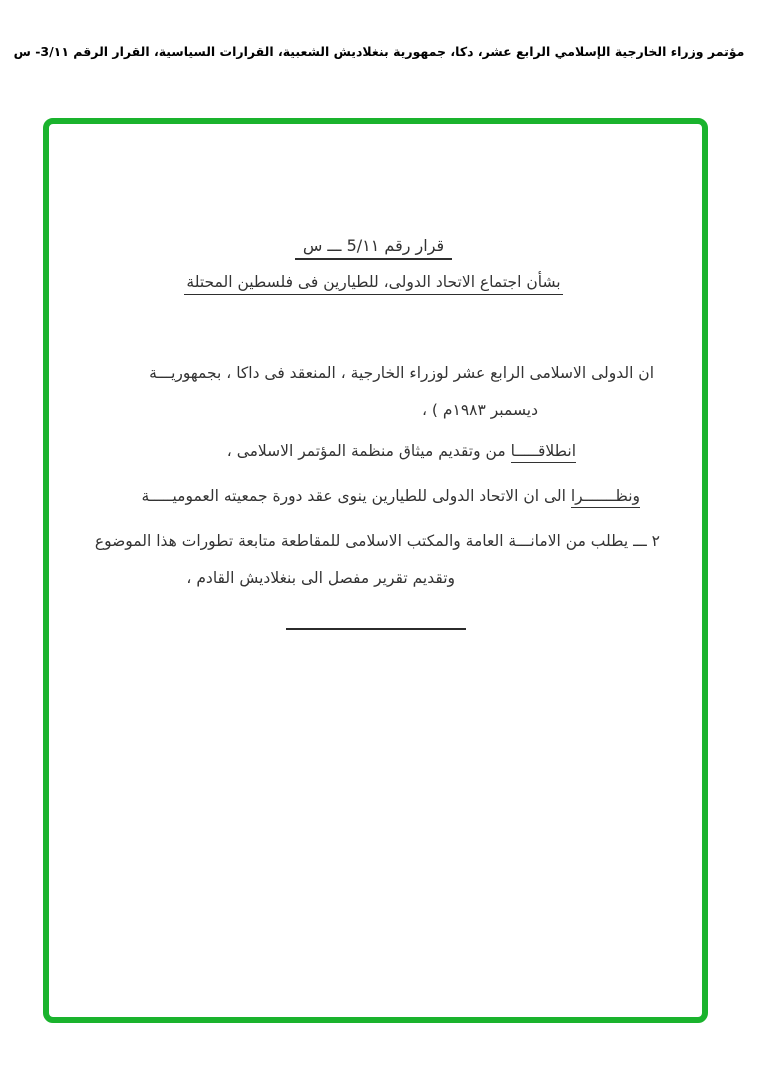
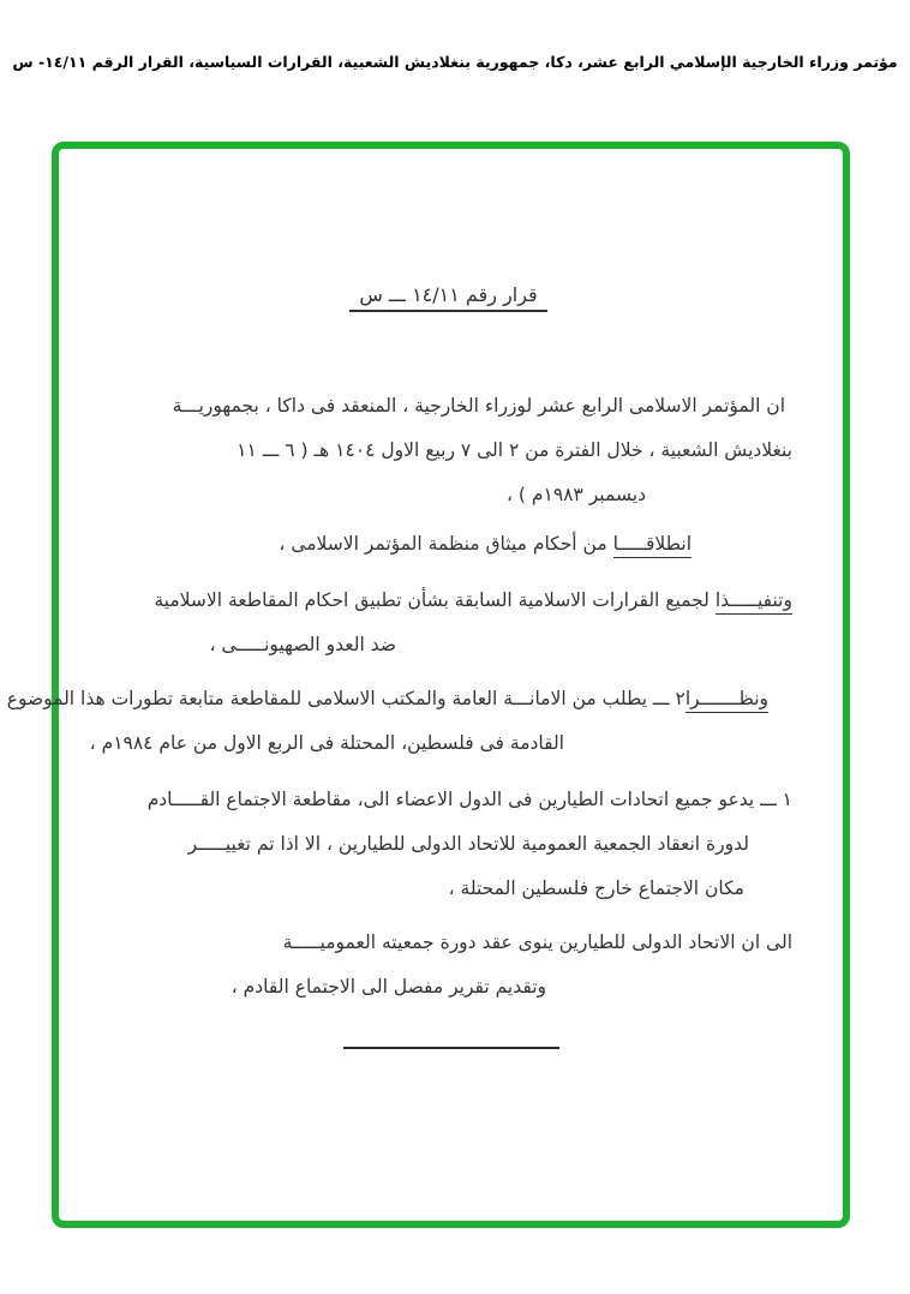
- مؤتمر وزراء الخارجية الإسلامي الرابع عشر، دكا، جمهورية بنغلاديش الشعبية، القرارات السياسية، القرار الرقم 3/١١- س
+ مؤتمر وزراء الخارجية الإسلامي الرابع عشر، دكا، جمهورية بنغلاديش الشعبية، القرارات السياسية، القرار الرقم ١٤/١١- س
- قرار رقم 5/١١ ـــ س
+ قرار رقم ١٤/١١ ـــ س
- بشأن اجتماع الاتحاد الدولى، للطيارين فى فلسطين المحتلة
- ان الدولى الاسلامى الرابع عشر لوزراء الخارجية ، المنعقد فى داكا ، بجمهوريـــة
+ ان المؤتمر الاسلامى الرابع عشر لوزراء الخارجية ، المنعقد فى داكا ، بجمهوريـــة
+ بنغلاديش الشعبية ، خلال الفترة من ٢ الى ٧ ربيع الاول ١٤٠٤ هـ ( ٦ ـــ ١١
  ديسمبر ١٩٨٣م ) ،
- انطلاقـــــا من وتقديم ميثاق منظمة المؤتمر الاسلامى ،
+ انطلاقـــــا من أحكام ميثاق منظمة المؤتمر الاسلامى ،
+ وتنفيـــــذا لجميع القرارات الاسلامية السابقة بشأن تطبيق احكام المقاطعة الاسلامية
+ ضد العدو الصهيونـــــى ،
- ونظـــــــرا الى ان الاتحاد الدولى للطيارين ينوى عقد دورة جمعيته العموميـــــة
+ ونظـــــــرا٢ ـــ يطلب من الامانـــة العامة والمكتب الاسلامى للمقاطعة متابعة تطورات هذا الموضوع
+ القادمة فى فلسطين، المحتلة فى الربع الاول من عام ١٩٨٤م ،
+ ١ ـــ يدعو جميع اتحادات الطيارين فى الدول الاعضاء الى، مقاطعة الاجتماع القـــــادم
+ لدورة انعقاد الجمعية العمومية للاتحاد الدولى للطيارين ، الا اذا تم تغييـــــر
+ مكان الاجتماع خارج فلسطين المحتلة ،
- ٢ ـــ يطلب من الامانـــة العامة والمكتب الاسلامى للمقاطعة متابعة تطورات هذا الموضوع
+ الى ان الاتحاد الدولى للطيارين ينوى عقد دورة جمعيته العموميـــــة
- وتقديم تقرير مفصل الى بنغلاديش القادم ،
+ وتقديم تقرير مفصل الى الاجتماع القادم ،
